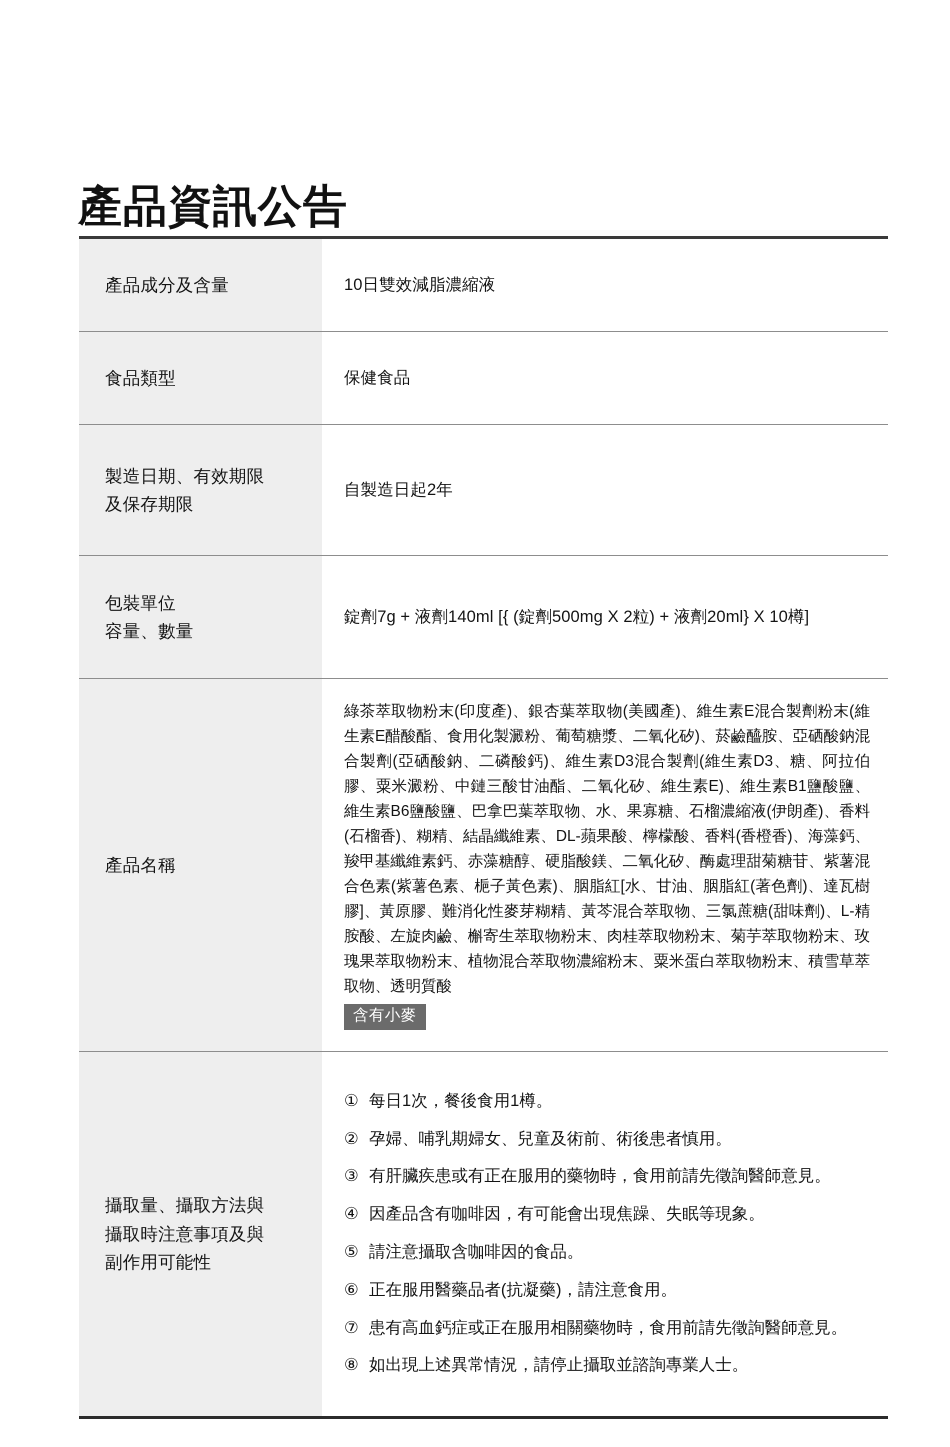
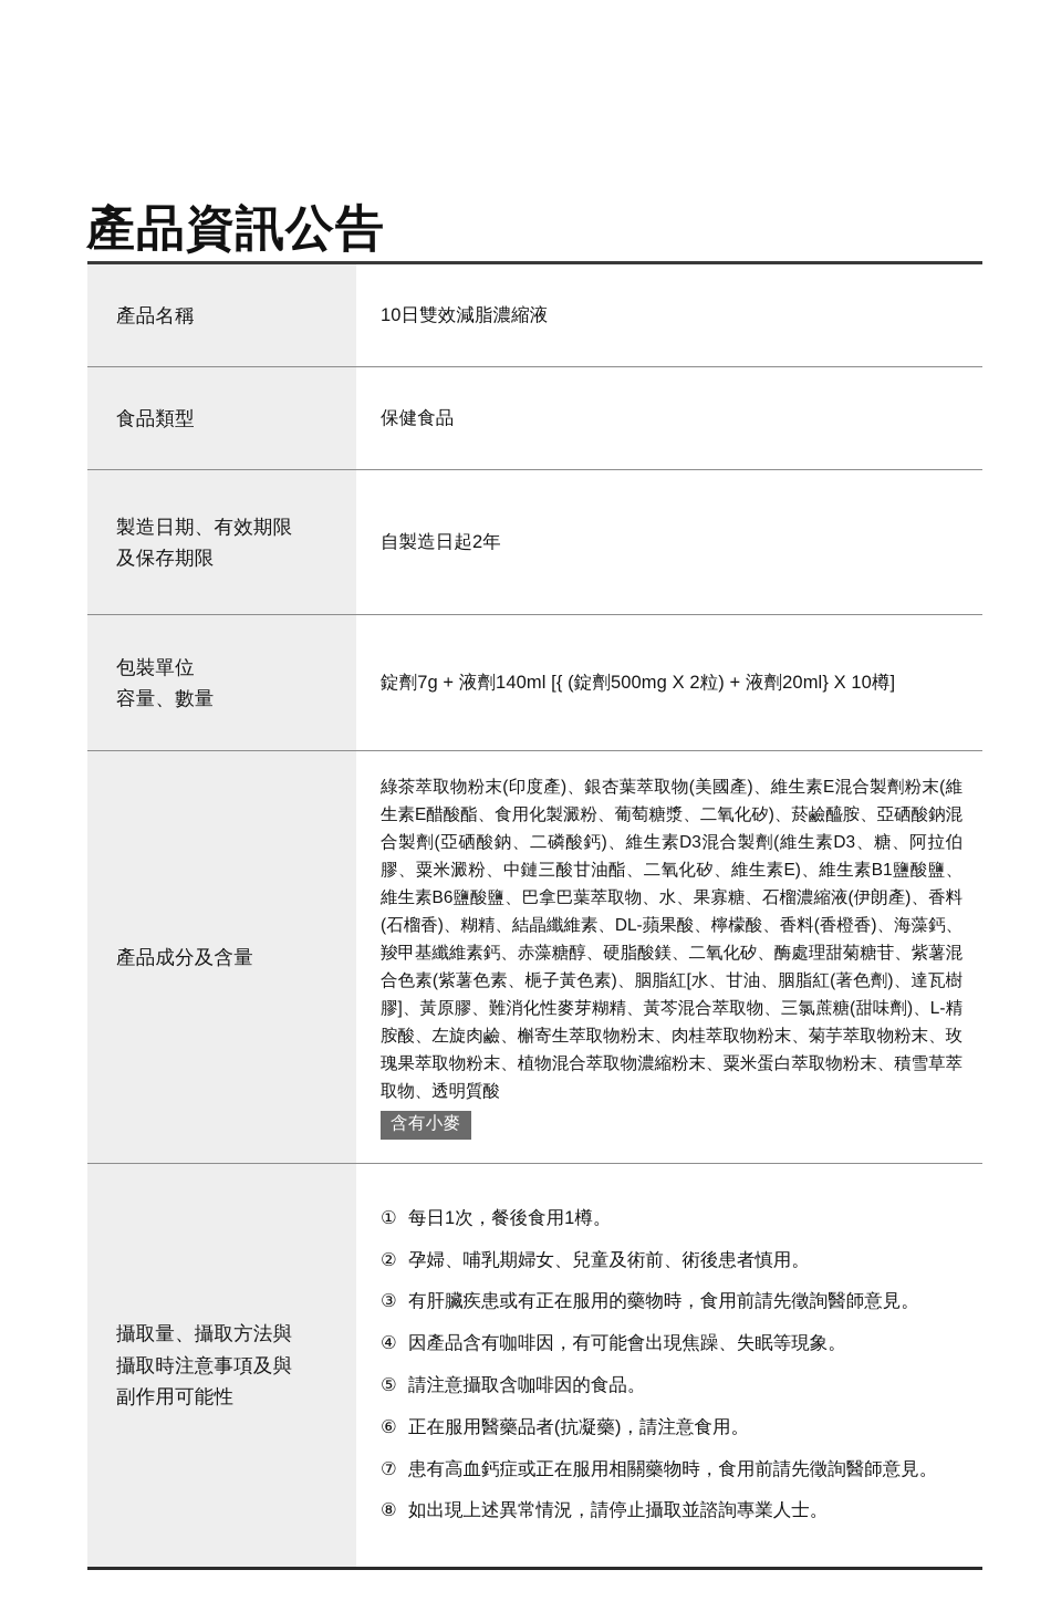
  產品資訊公告
- 產品成分及含量	10日雙效減脂濃縮液
+ 產品名稱	10日雙效減脂濃縮液
  食品類型	保健食品
  製造日期、有效期限 及保存期限	自製造日起2年
  包裝單位 容量、數量	錠劑7g + 液劑140ml [{ (錠劑500mg X 2粒) + 液劑20ml} X 10樽]
- 產品名稱	綠茶萃取物粉末(印度產)、銀杏葉萃取物(美國產)、維生素E混合製劑粉末(維生素E醋酸酯、食用化製澱粉、葡萄糖漿、二氧化矽)、菸鹼醯胺、亞硒酸鈉混合製劑(亞硒酸鈉、二磷酸鈣)、維生素D3混合製劑(維生素D3、糖、阿拉伯膠、粟米澱粉、中鏈三酸甘油酯、二氧化矽、維生素E)、維生素B1鹽酸鹽、維生素B6鹽酸鹽、巴拿巴葉萃取物、水、果寡糖、石榴濃縮液(伊朗產)、香料(石榴香)、糊精、結晶纖維素、DL-蘋果酸、檸檬酸、香料(香橙香)、海藻鈣、羧甲基纖維素鈣、赤藻糖醇、硬脂酸鎂、二氧化矽、酶處理甜菊糖苷、紫薯混合色素(紫薯色素、梔子黃色素)、胭脂紅[水、甘油、胭脂紅(著色劑)、達瓦樹膠]、黃原膠、難消化性麥芽糊精、黃芩混合萃取物、三氯蔗糖(甜味劑)、L-精胺酸、左旋肉鹼、槲寄生萃取物粉末、肉桂萃取物粉末、菊芋萃取物粉末、玫瑰果萃取物粉末、植物混合萃取物濃縮粉末、粟米蛋白萃取物粉末、積雪草萃取物、透明質酸 含有小麥
+ 產品成分及含量	綠茶萃取物粉末(印度產)、銀杏葉萃取物(美國產)、維生素E混合製劑粉末(維生素E醋酸酯、食用化製澱粉、葡萄糖漿、二氧化矽)、菸鹼醯胺、亞硒酸鈉混合製劑(亞硒酸鈉、二磷酸鈣)、維生素D3混合製劑(維生素D3、糖、阿拉伯膠、粟米澱粉、中鏈三酸甘油酯、二氧化矽、維生素E)、維生素B1鹽酸鹽、維生素B6鹽酸鹽、巴拿巴葉萃取物、水、果寡糖、石榴濃縮液(伊朗產)、香料(石榴香)、糊精、結晶纖維素、DL-蘋果酸、檸檬酸、香料(香橙香)、海藻鈣、羧甲基纖維素鈣、赤藻糖醇、硬脂酸鎂、二氧化矽、酶處理甜菊糖苷、紫薯混合色素(紫薯色素、梔子黃色素)、胭脂紅[水、甘油、胭脂紅(著色劑)、達瓦樹膠]、黃原膠、難消化性麥芽糊精、黃芩混合萃取物、三氯蔗糖(甜味劑)、L-精胺酸、左旋肉鹼、槲寄生萃取物粉末、肉桂萃取物粉末、菊芋萃取物粉末、玫瑰果萃取物粉末、植物混合萃取物濃縮粉末、粟米蛋白萃取物粉末、積雪草萃取物、透明質酸 含有小麥
  攝取量、攝取方法與 攝取時注意事項及與 副作用可能性	① 每日1次，餐後食用1樽。② 孕婦、哺乳期婦女、兒童及術前、術後患者慎用。③ 有肝臟疾患或有正在服用的藥物時，食用前請先徵詢醫師意見。④ 因產品含有咖啡因，有可能會出現焦躁、失眠等現象。⑤ 請注意攝取含咖啡因的食品。⑥ 正在服用醫藥品者(抗凝藥)，請注意食用。⑦ 患有高血鈣症或正在服用相關藥物時，食用前請先徵詢醫師意見。⑧ 如出現上述異常情況，請停止攝取並諮詢專業人士。
